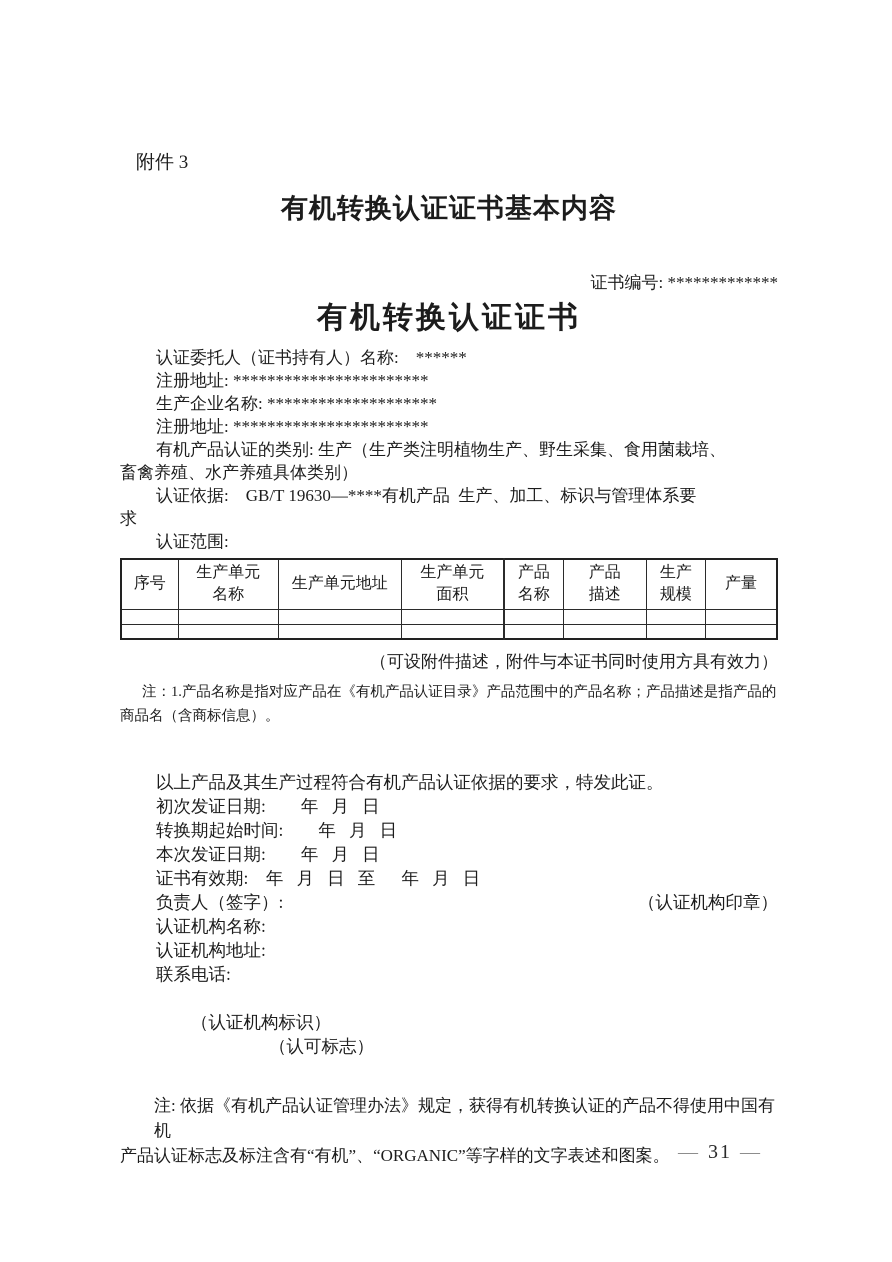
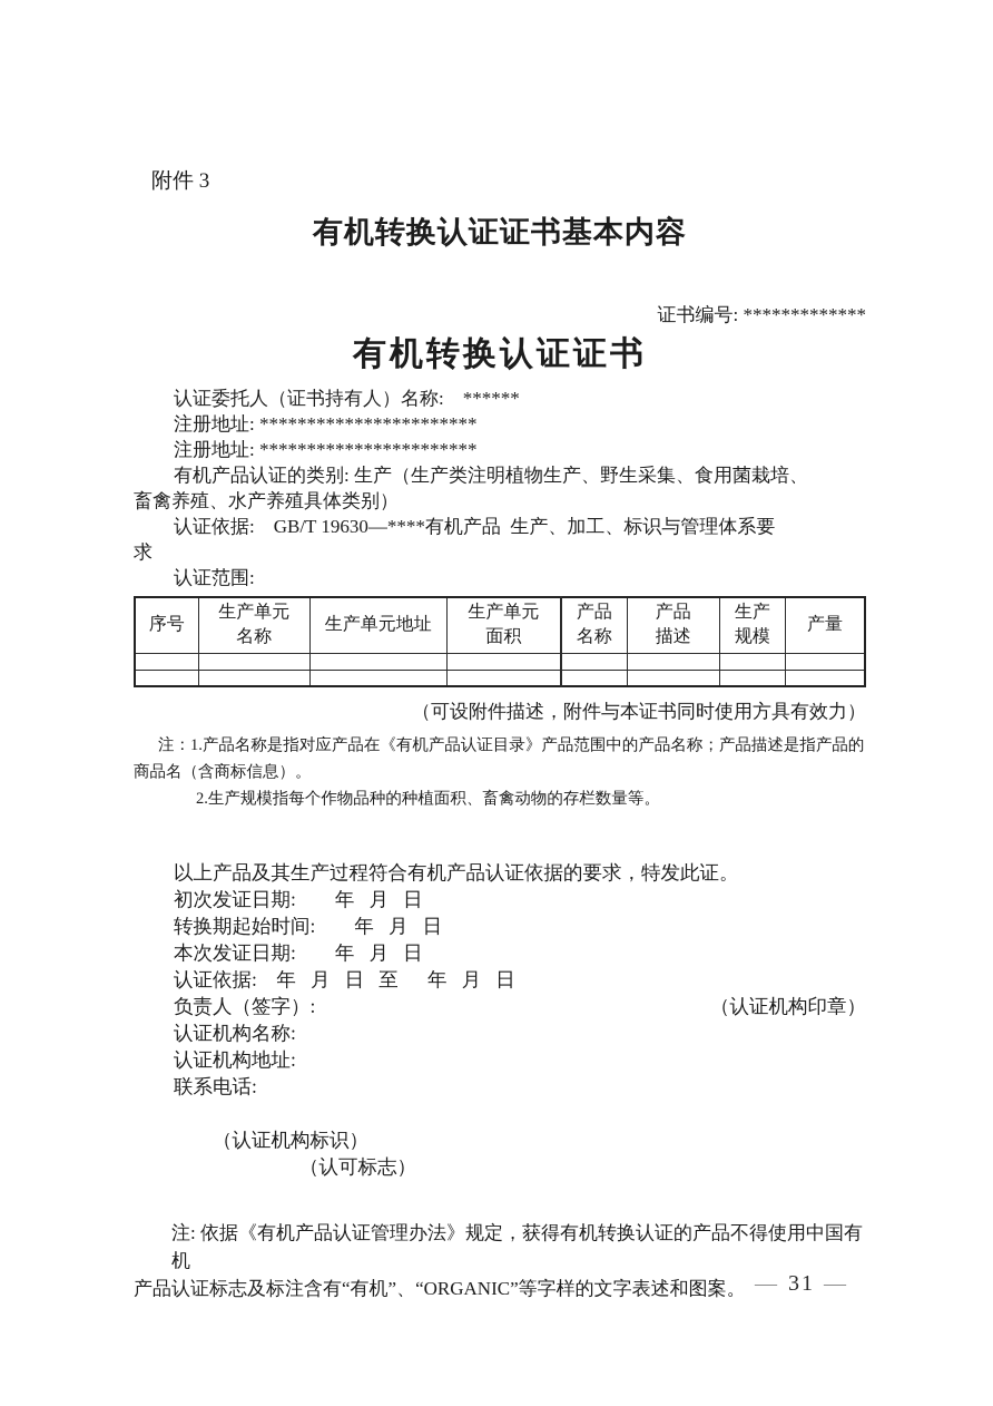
  附件 3
  有机转换认证证书基本内容
  证书编号: *************
  有机转换认证证书
  认证委托人（证书持有人）名称: ******
  注册地址: ***********************
- 生产企业名称: ********************
  注册地址: ***********************
  有机产品认证的类别: 生产（生产类注明植物生产、野生采集、食用菌栽培、
  畜禽养殖、水产养殖具体类别）
  认证依据: GB/T 19630—****有机产品 生产、加工、标识与管理体系要
  求
  认证范围:
  序号	生产单元 名称	生产单元地址	生产单元 面积	产品 名称	产品 描述	生产 规模	产量
  （可设附件描述，附件与本证书同时使用方具有效力）
  注：1.产品名称是指对应产品在《有机产品认证目录》产品范围中的产品名称；产品描述是指产品的
  商品名（含商标信息）。
+ 2.生产规模指每个作物品种的种植面积、畜禽动物的存栏数量等。
  以上产品及其生产过程符合有机产品认证依据的要求，特发此证。
  初次发证日期: 年 月 日
  转换期起始时间: 年 月 日
  本次发证日期: 年 月 日
- 证书有效期: 年 月 日 至 年 月 日
+ 认证依据: 年 月 日 至 年 月 日
  负责人（签字）:
  （认证机构印章）
  认证机构名称:
  认证机构地址:
  联系电话:
  （认证机构标识） （认可标志）
  注: 依据《有机产品认证管理办法》规定，获得有机转换认证的产品不得使用中国有机
  产品认证标志及标注含有“有机”、“ORGANIC”等字样的文字表述和图案。
  — 31 —
